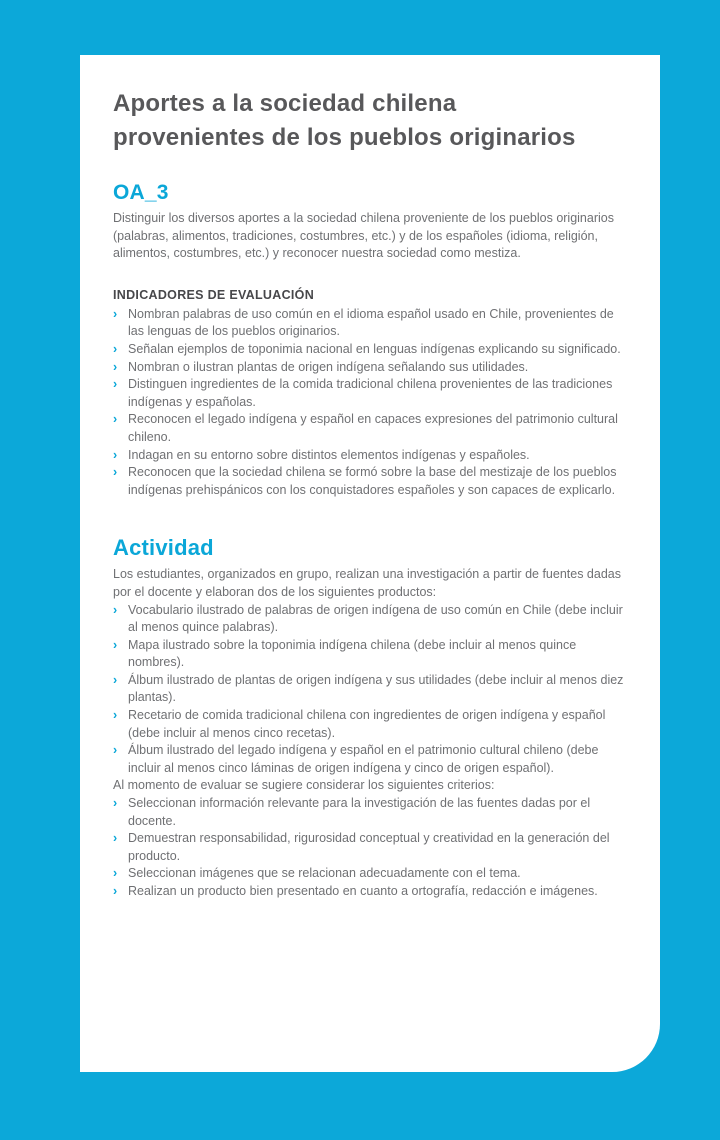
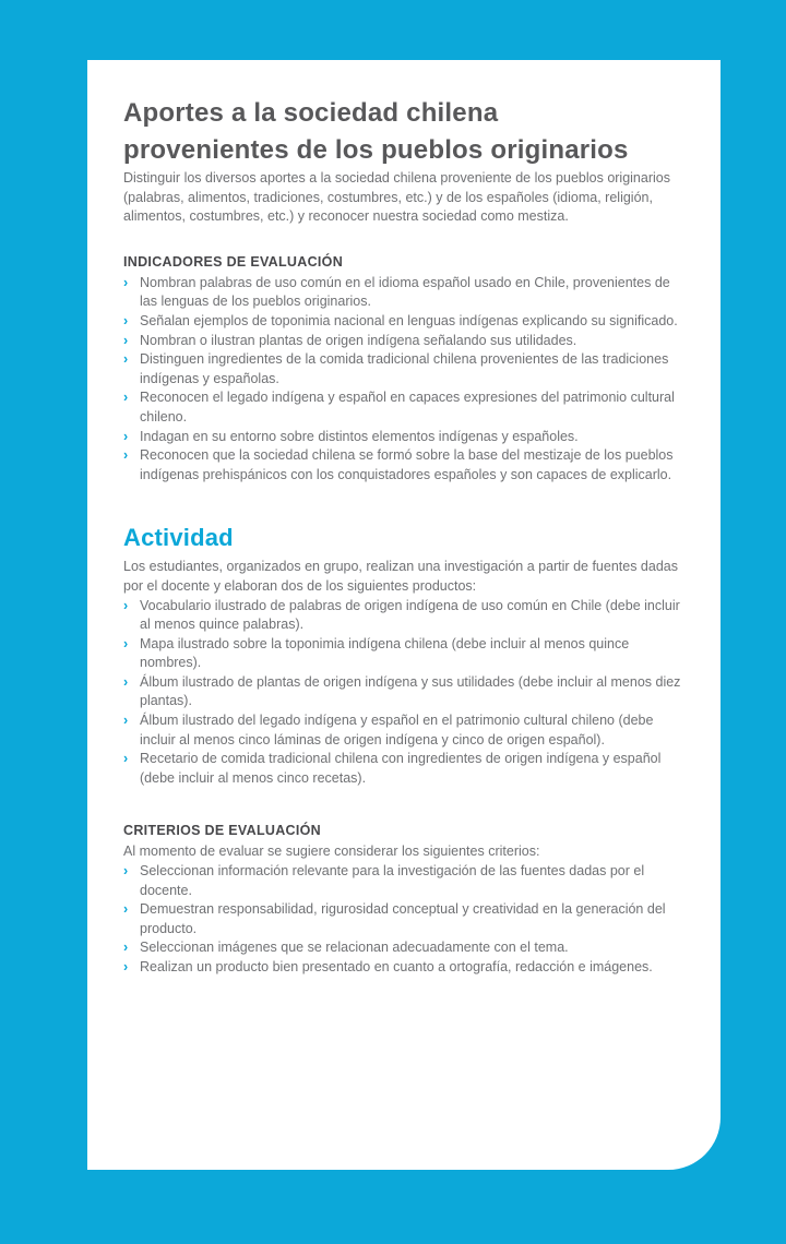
  Aportes a la sociedad chilena
  provenientes de los pueblos originarios
- OA_3
  Distinguir los diversos aportes a la sociedad chilena proveniente de los pueblos originarios (palabras, alimentos, tradiciones, costumbres, etc.) y de los españoles (idioma, religión, alimentos, costumbres, etc.) y reconocer nuestra sociedad como mestiza.
  INDICADORES DE EVALUACIÓN
  ›
  Nombran palabras de uso común en el idioma español usado en Chile, provenientes de las lenguas de los pueblos originarios.
  ›
  Señalan ejemplos de toponimia nacional en lenguas indígenas explicando su significado.
  ›
  Nombran o ilustran plantas de origen indígena señalando sus utilidades.
  ›
  Distinguen ingredientes de la comida tradicional chilena provenientes de las tradiciones indígenas y españolas.
  ›
  Reconocen el legado indígena y español en capaces expresiones del patrimonio cultural chileno.
  ›
  Indagan en su entorno sobre distintos elementos indígenas y españoles.
  ›
  Reconocen que la sociedad chilena se formó sobre la base del mestizaje de los pueblos indígenas prehispánicos con los conquistadores españoles y son capaces de explicarlo.
  Actividad
  Los estudiantes, organizados en grupo, realizan una investigación a partir de fuentes dadas por el docente y elaboran dos de los siguientes productos:
  ›
  Vocabulario ilustrado de palabras de origen indígena de uso común en Chile (debe incluir al menos quince palabras).
  ›
  Mapa ilustrado sobre la toponimia indígena chilena (debe incluir al menos quince nombres).
  ›
  Álbum ilustrado de plantas de origen indígena y sus utilidades (debe incluir al menos diez plantas).
  ›
- Recetario de comida tradicional chilena con ingredientes de origen indígena y español (debe incluir al menos cinco recetas).
+ Álbum ilustrado del legado indígena y español en el patrimonio cultural chileno (debe incluir al menos cinco láminas de origen indígena y cinco de origen español).
  ›
- Álbum ilustrado del legado indígena y español en el patrimonio cultural chileno (debe incluir al menos cinco láminas de origen indígena y cinco de origen español).
+ Recetario de comida tradicional chilena con ingredientes de origen indígena y español (debe incluir al menos cinco recetas).
+ CRITERIOS DE EVALUACIÓN
  Al momento de evaluar se sugiere considerar los siguientes criterios:
  ›
  Seleccionan información relevante para la investigación de las fuentes dadas por el docente.
  ›
  Demuestran responsabilidad, rigurosidad conceptual y creatividad en la generación del producto.
  ›
  Seleccionan imágenes que se relacionan adecuadamente con el tema.
  ›
  Realizan un producto bien presentado en cuanto a ortografía, redacción e imágenes.
